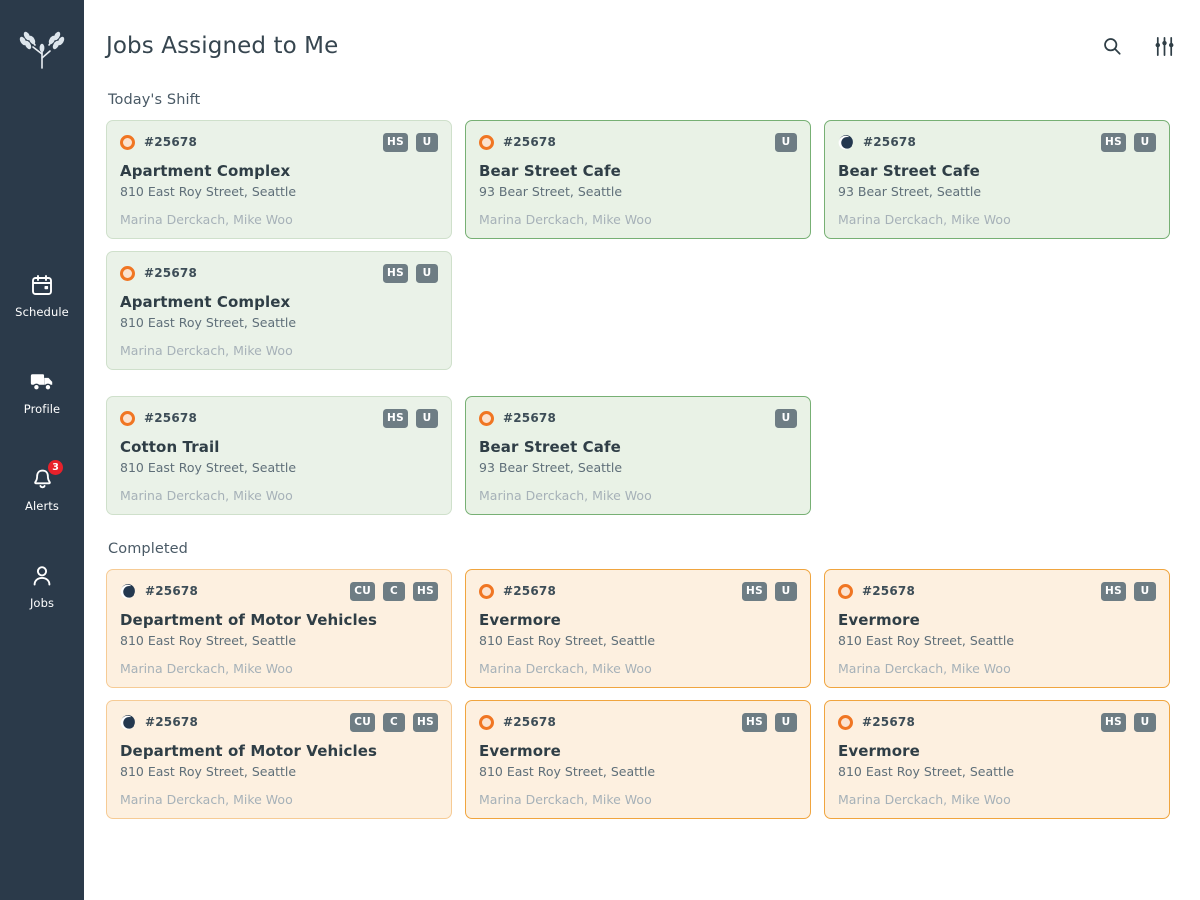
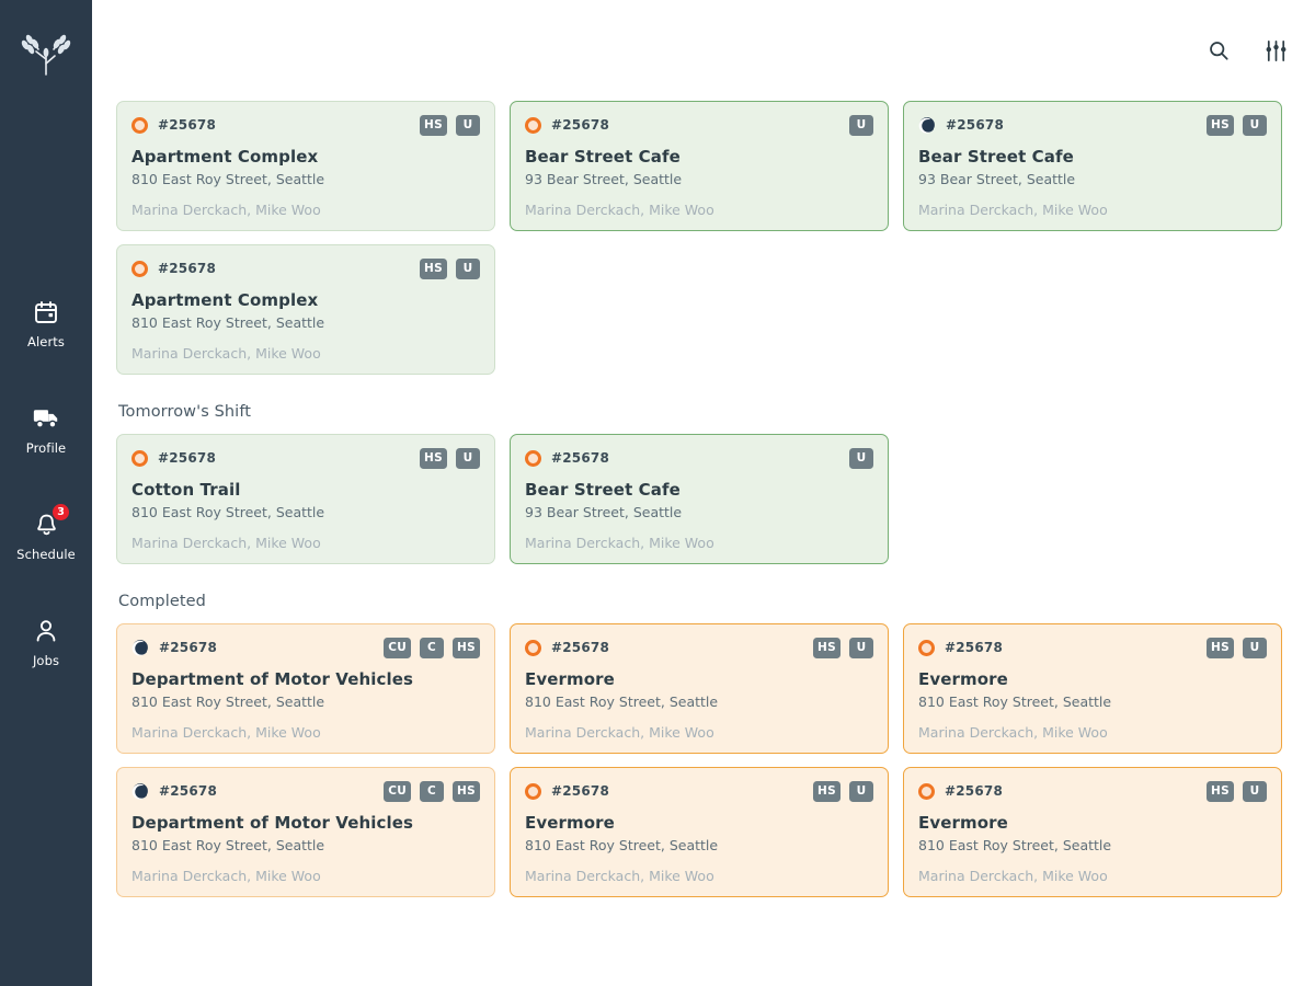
- Schedule
+ Alerts
  Profile
  3
- Alerts
+ Schedule
  Jobs
- Jobs Assigned to Me
- Today's Shift
  #25678
  HS
  U
  Apartment Complex
  810 East Roy Street, Seattle
  Marina Derckach, Mike Woo
  #25678
  U
  Bear Street Cafe
  93 Bear Street, Seattle
  Marina Derckach, Mike Woo
  #25678
  HS
  U
  Bear Street Cafe
  93 Bear Street, Seattle
  Marina Derckach, Mike Woo
  #25678
  HS
  U
  Apartment Complex
  810 East Roy Street, Seattle
  Marina Derckach, Mike Woo
+ Tomorrow's Shift
  #25678
  HS
  U
  Cotton Trail
  810 East Roy Street, Seattle
  Marina Derckach, Mike Woo
  #25678
  U
  Bear Street Cafe
  93 Bear Street, Seattle
  Marina Derckach, Mike Woo
  Completed
  #25678
  CU
  C
  HS
  Department of Motor Vehicles
  810 East Roy Street, Seattle
  Marina Derckach, Mike Woo
  #25678
  HS
  U
  Evermore
  810 East Roy Street, Seattle
  Marina Derckach, Mike Woo
  #25678
  HS
  U
  Evermore
  810 East Roy Street, Seattle
  Marina Derckach, Mike Woo
  #25678
  CU
  C
  HS
  Department of Motor Vehicles
  810 East Roy Street, Seattle
  Marina Derckach, Mike Woo
  #25678
  HS
  U
  Evermore
  810 East Roy Street, Seattle
  Marina Derckach, Mike Woo
  #25678
  HS
  U
  Evermore
  810 East Roy Street, Seattle
  Marina Derckach, Mike Woo
